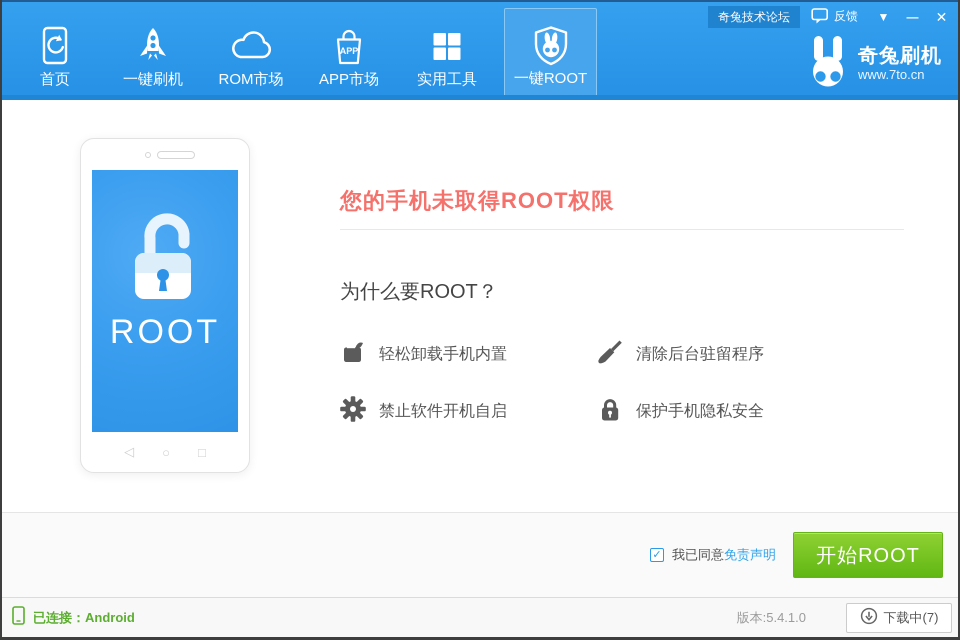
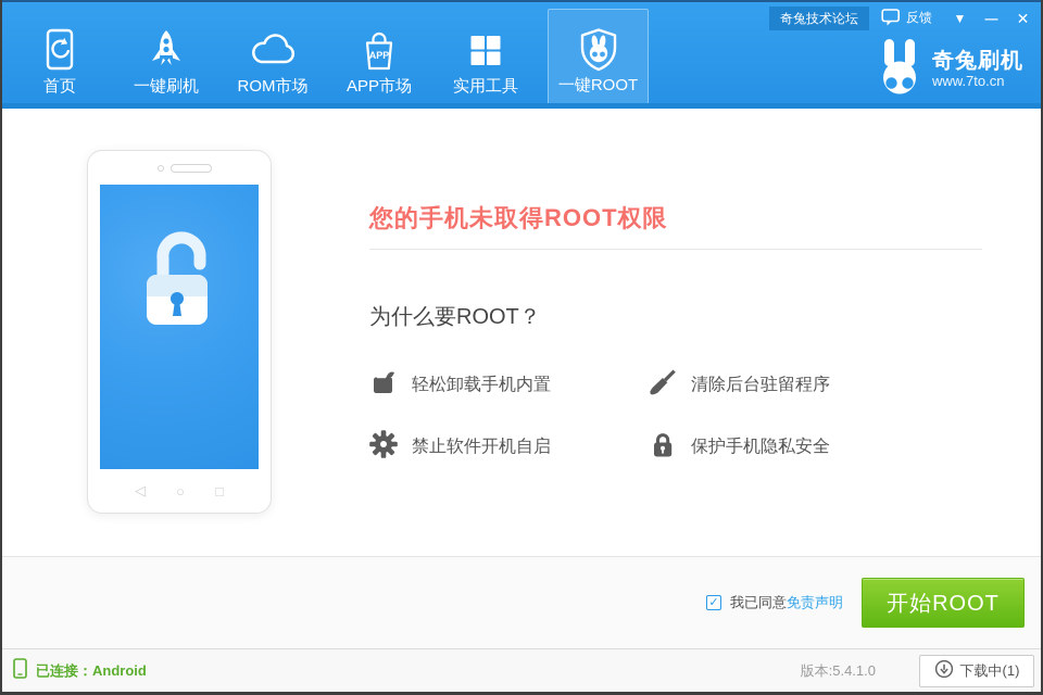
  首页
  一键刷机
  ROM市场
  APP
  APP市场
  实用工具
  一键ROOT
  奇兔技术论坛
  反馈
  ▼
  —
  ✕
  奇兔刷机
  www.7to.cn
- ROOT
  ◁
  ○
  □
  您的手机未取得ROOT权限
  为什么要ROOT？
  轻松卸载手机内置
  清除后台驻留程序
  禁止软件开机自启
  保护手机隐私安全
  ✓
  我已同意
  免责声明
  开始ROOT
  已连接：Android
  版本:5.4.1.0
- 下载中(7)
+ 下载中(1)
